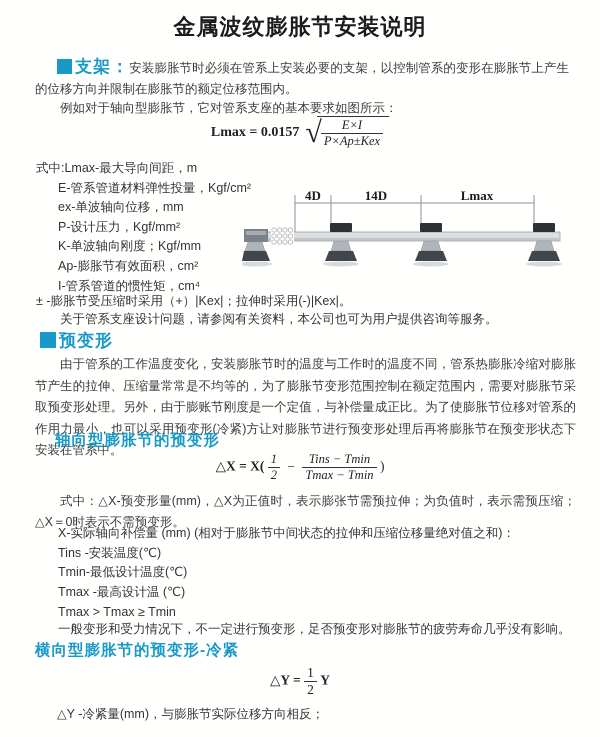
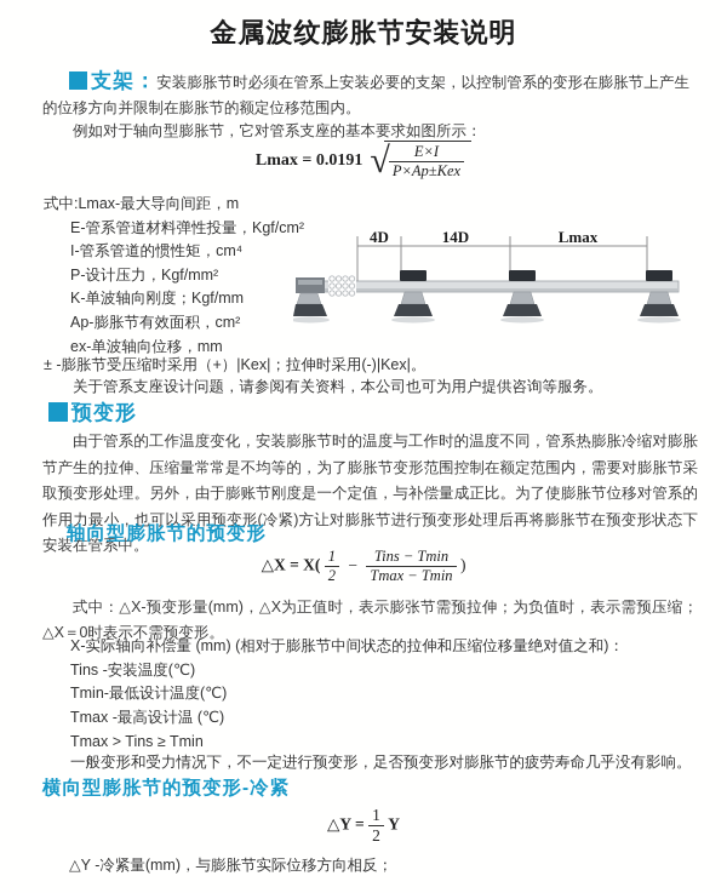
  金属波纹膨胀节安装说明
  支架：安装膨胀节时必须在管系上安装必要的支架，以控制管系的变形在膨胀节上产生的位移方向并限制在膨胀节的额定位移范围内。
  例如对于轴向型膨胀节，它对管系支座的基本要求如图所示：
- Lmax = 0.0157 √
+ Lmax = 0.0191 √
  E×I
  P×Ap±Kex
  式中:Lmax-最大导向间距，m
  E-管系管道材料弹性投量，Kgf/cm²
- ex-单波轴向位移，mm
+ I-管系管道的惯性矩，cm⁴
  P-设计压力，Kgf/mm²
  K-单波轴向刚度；Kgf/mm
  Ap-膨胀节有效面积，cm²
- I-管系管道的惯性矩，cm⁴
+ ex-单波轴向位移，mm
  ± -膨胀节受压缩时采用（+）|Kex|；拉伸时采用(-)|Kex|。
  关于管系支座设计问题，请参阅有关资料，本公司也可为用户提供咨询等服务。
  4D
  14D
  Lmax
  预变形
  由于管系的工作温度变化，安装膨胀节时的温度与工作时的温度不同，管系热膨胀冷缩对膨胀节产生的拉伸、压缩量常常是不均等的，为了膨胀节变形范围控制在额定范围内，需要对膨胀节采取预变形处理。另外，由于膨账节刚度是一个定值，与补偿量成正比。为了使膨胀节位移对管系的作用力最小，也可以采用预变形(冷紧)方让对膨胀节进行预变形处理后再将膨胀节在预变形状态下安装在管系中。
  轴向型膨胀节的预变形
  △X = X(
  1
  2
  −
  Tins − Tmin
  Tmax − Tmin
  )
  式中：△X-预变形量(mm)，△X为正值时，表示膨张节需预拉伸；为负值时，表示需预压缩；△X＝0时表示不需预变形。
  X-实际轴向补偿量 (mm) (相对于膨胀节中间状态的拉伸和压缩位移量绝对值之和)：
  Tins -安装温度(℃)
  Tmin-最低设计温度(℃)
  Tmax -最高设计温 (℃)
- Tmax > Tmax ≥ Tmin
+ Tmax > Tins ≥ Tmin
  一般变形和受力情况下，不一定进行预变形，足否预变形对膨胀节的疲劳寿命几乎没有影响。
  横向型膨胀节的预变形-冷紧
  △Y =
  1
  2
  Y
  △Y -冷紧量(mm)，与膨胀节实际位移方向相反；
